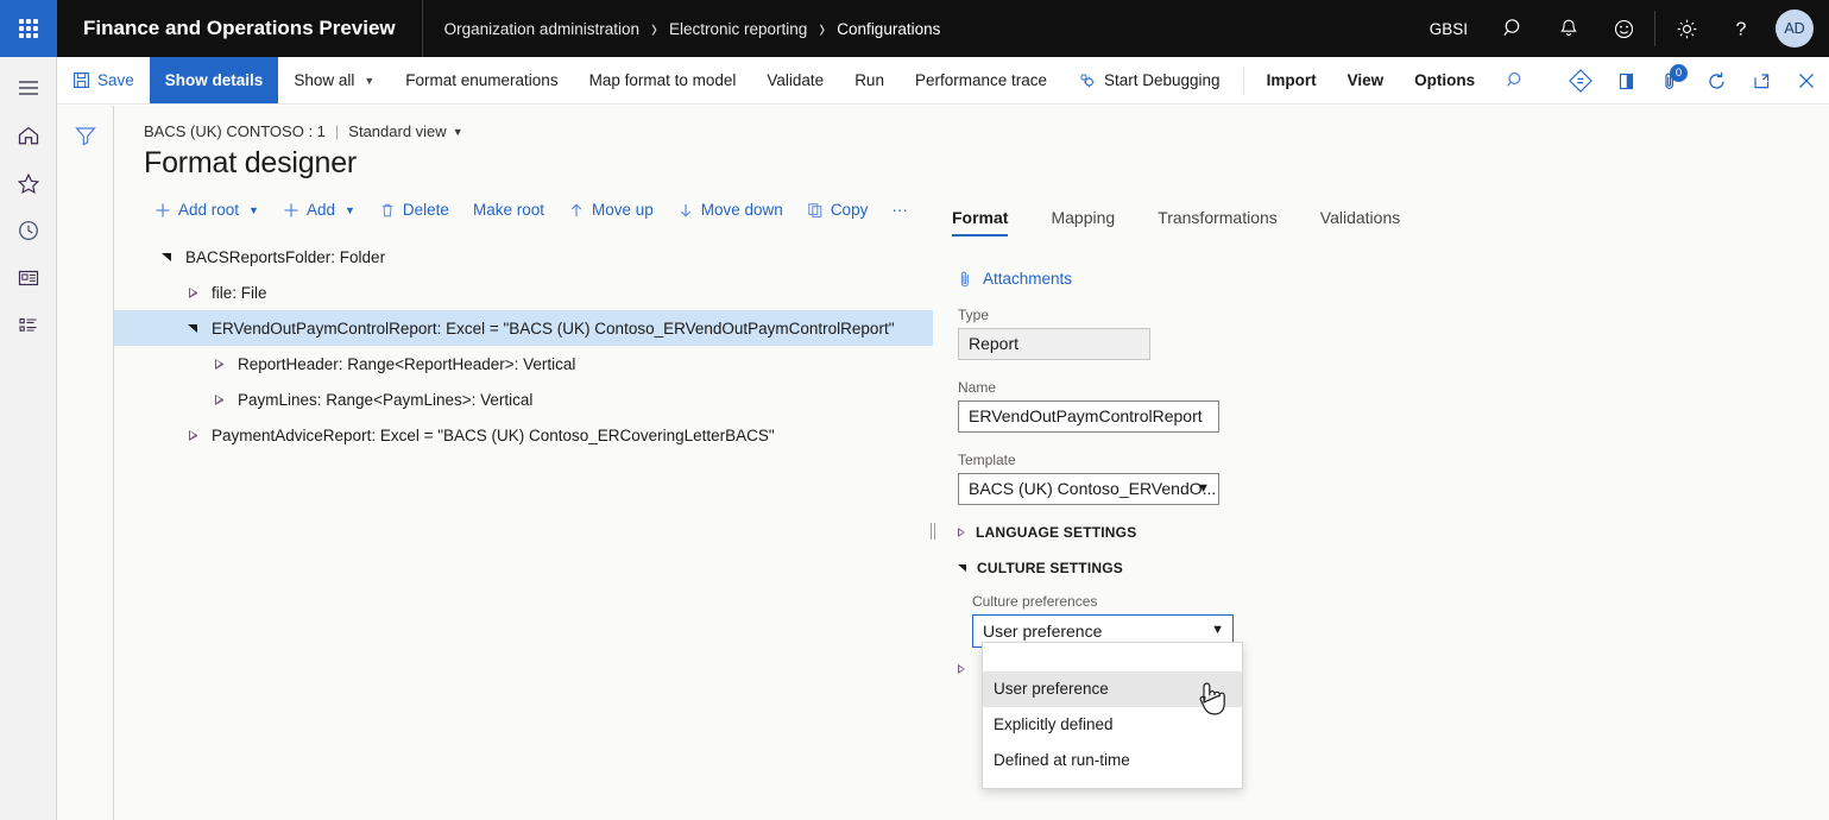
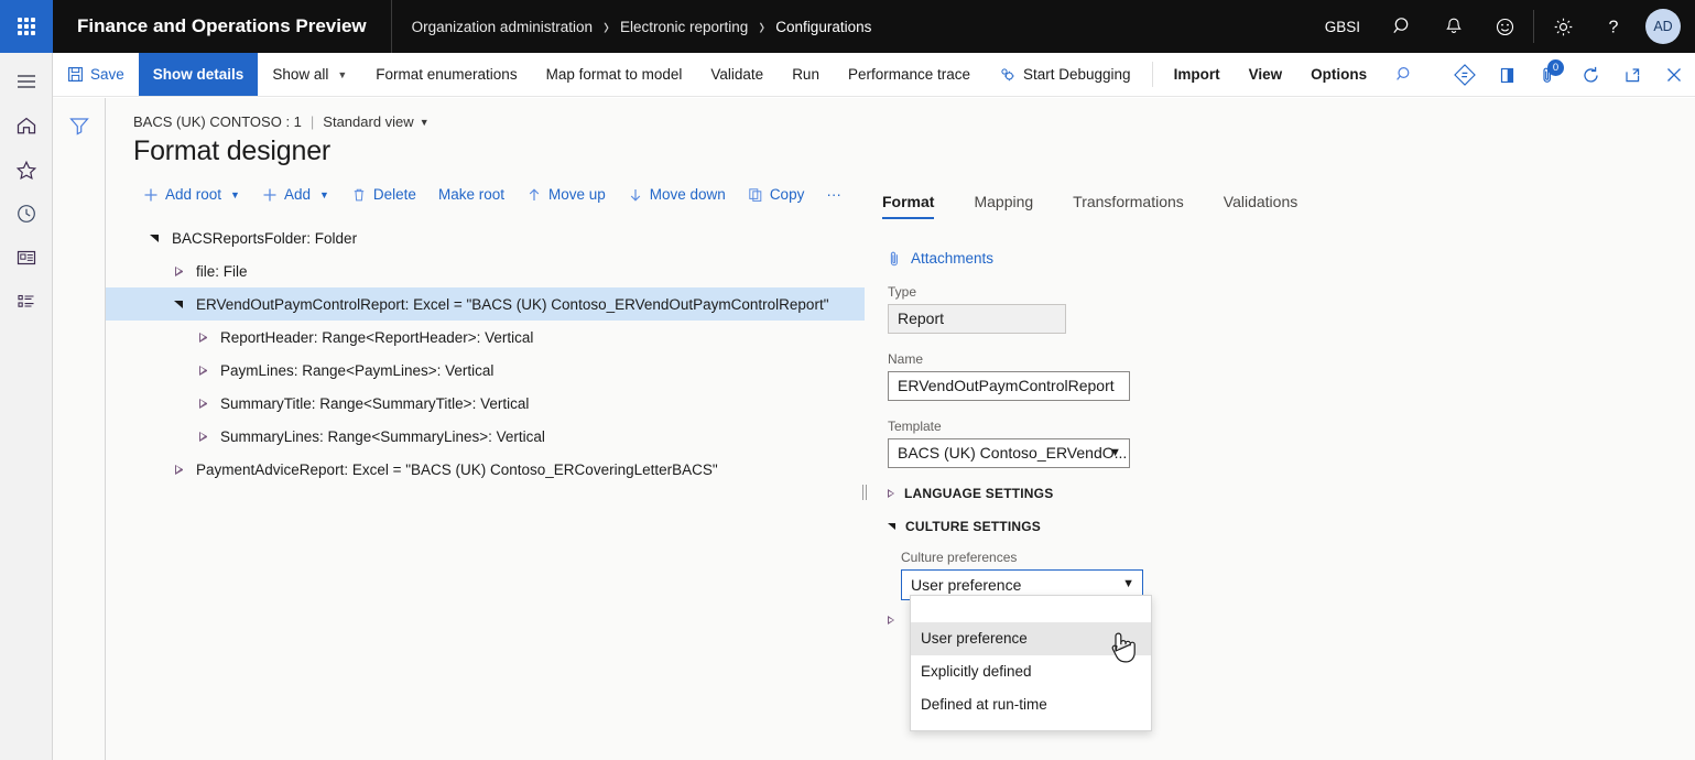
  Finance and Operations Preview
  Organization administration
  ›
  Electronic reporting
  ›
  Configurations
  GBSI
  ?
  AD
  Save
  Show details
  Show all
  ▼
  Format enumerations
  Map format to model
  Validate
  Run
  Performance trace
  Start Debugging
  Import
  View
  Options
  0
  BACS (UK) CONTOSO : 1
  |
  Standard view
  ▼
  Format designer
  Add root
  ▼
  Add
  ▼
  Delete
  Make root
  Move up
  Move down
  Copy
  ···
  BACSReportsFolder: Folder
  file: File
  ERVendOutPaymControlReport: Excel = "BACS (UK) Contoso_ERVendOutPaymControlReport"
  ReportHeader: Range<ReportHeader>: Vertical
  PaymLines: Range<PaymLines>: Vertical
+ SummaryTitle: Range<SummaryTitle>: Vertical
+ SummaryLines: Range<SummaryLines>: Vertical
  PaymentAdviceReport: Excel = "BACS (UK) Contoso_ERCoveringLetterBACS"
  Format
  Mapping
  Transformations
  Validations
  Attachments
  Type
  Report
  Name
  ERVendOutPaymControlReport
  Template
  BACS (UK) Contoso_ERVendO...
  ▼
  LANGUAGE SETTINGS
  CULTURE SETTINGS
  Culture preferences
  User preference
  ▼
  User preference
  Explicitly defined
  Defined at run-time
